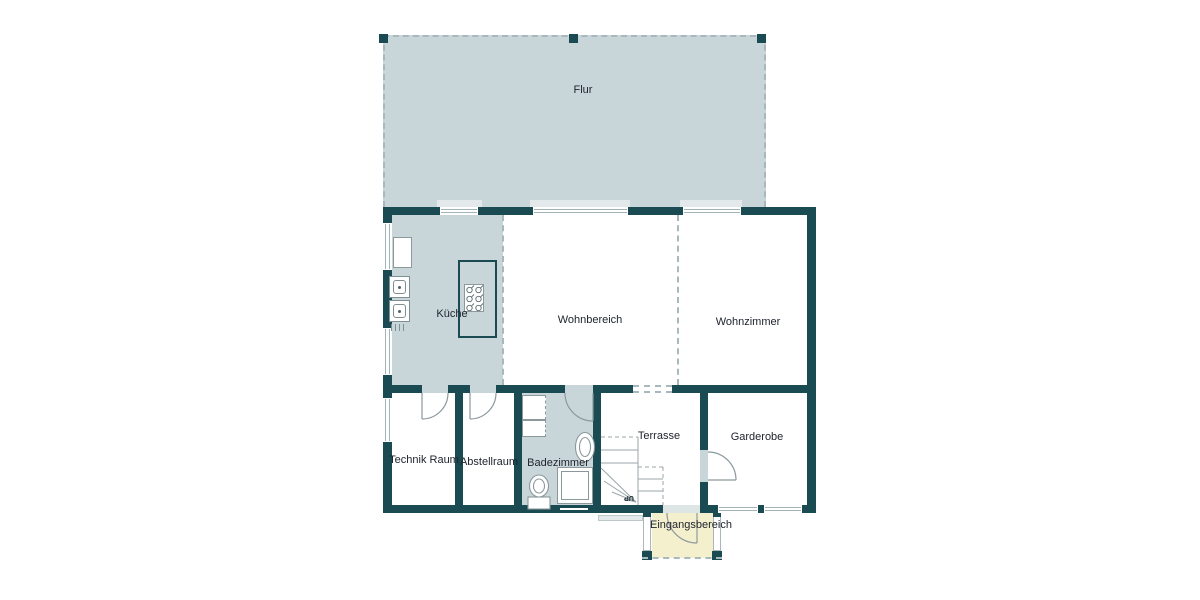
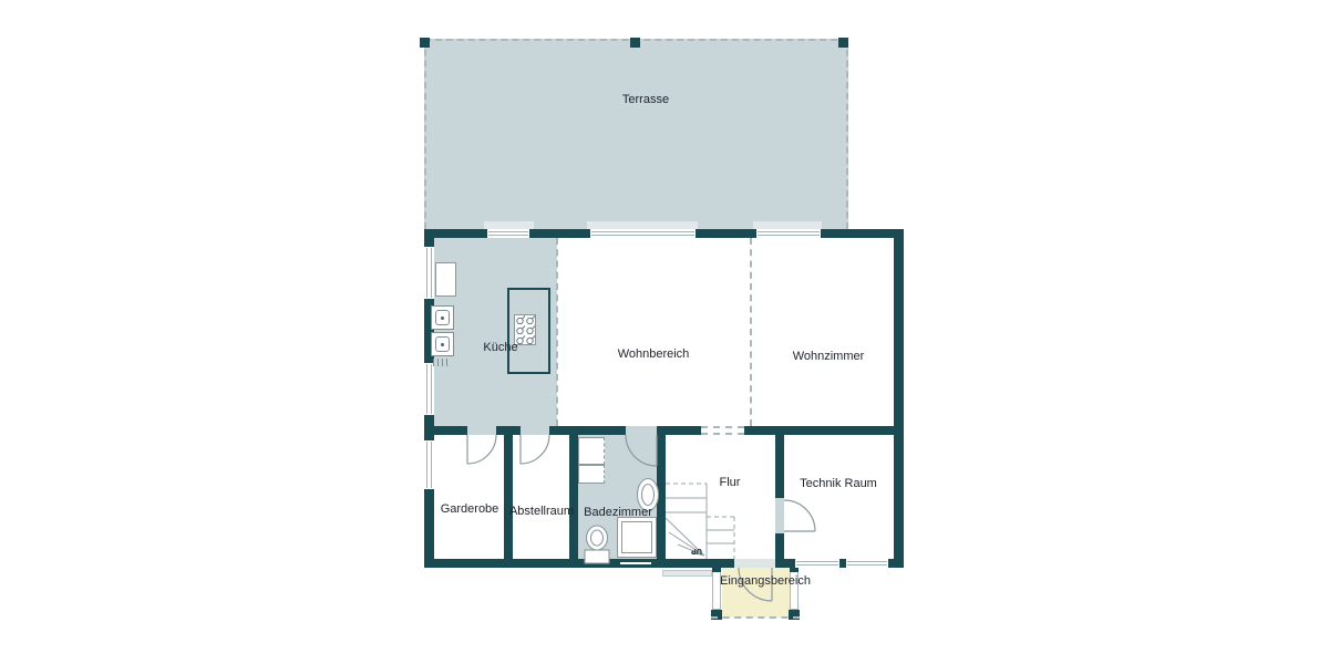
- Flur
+ Terrasse
  Küche
  Wohnbereich
  Wohnzimmer
- Technik Raum
+ Garderobe
  Abstellraum
  Badezimmer
- Terrasse
+ Flur
- Garderobe
+ Technik Raum
  Eingangsbereich
